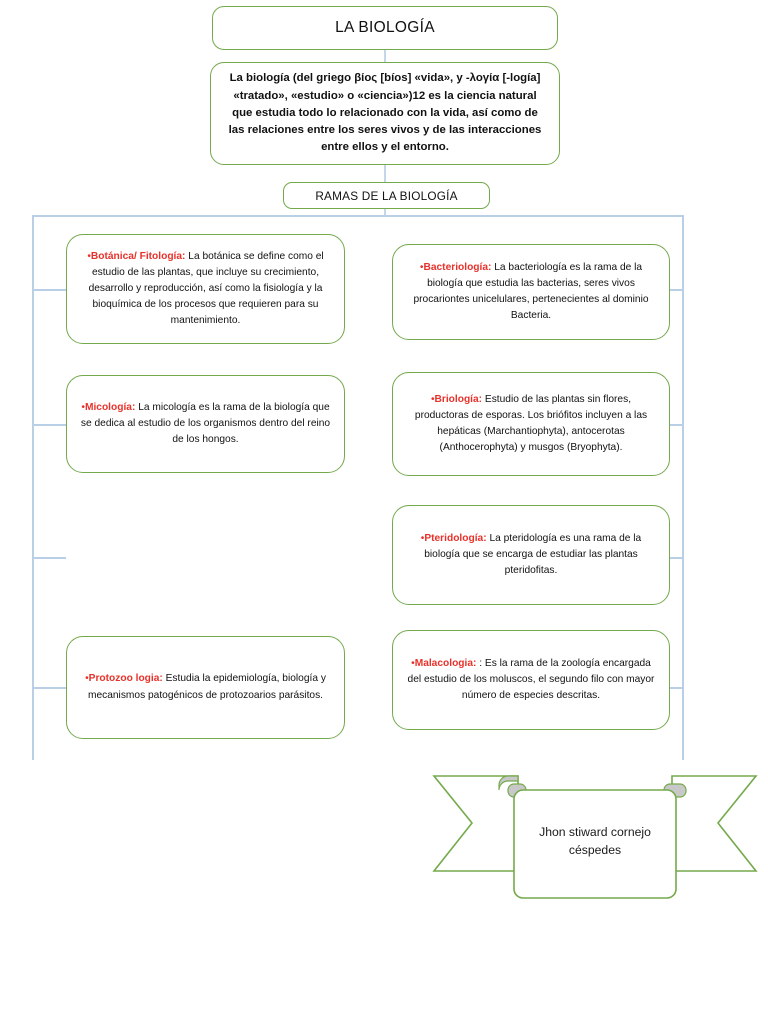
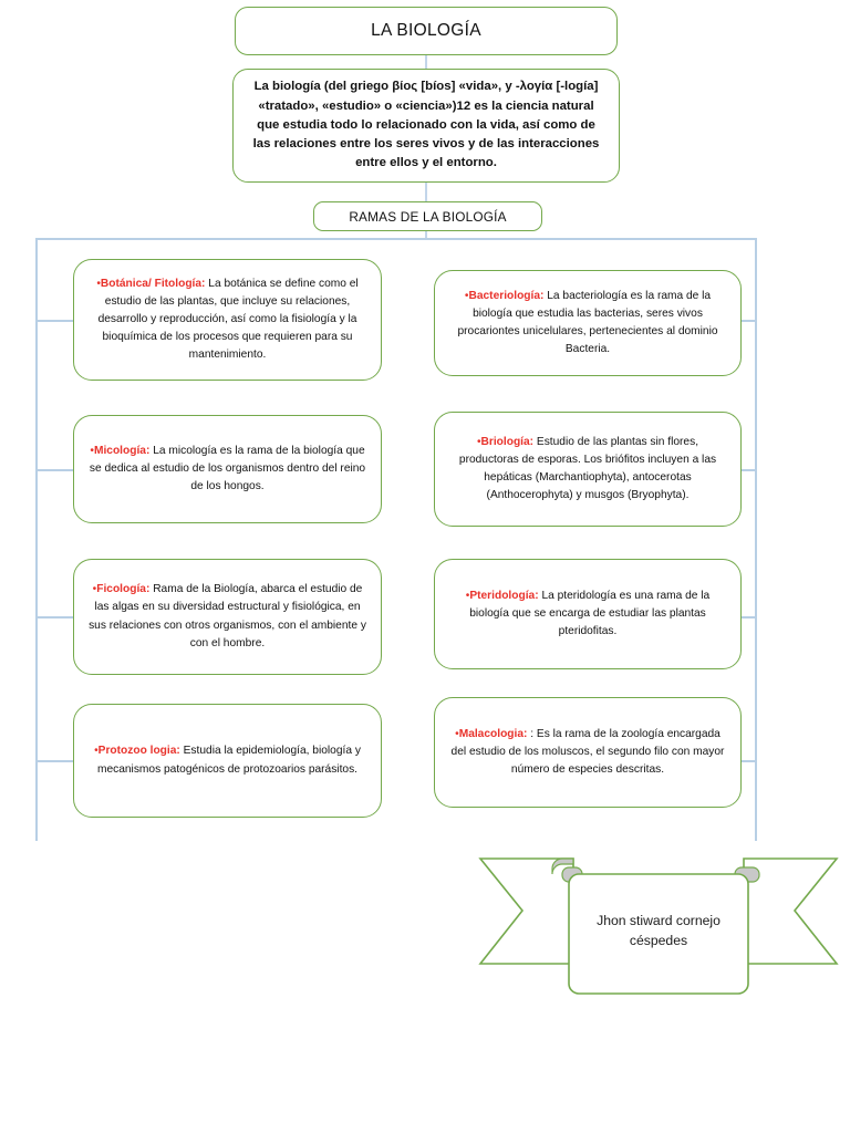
  LA BIOLOGÍA
  La biología (del griego βίος [bíos] «vida», y -λογία [-logía] «tratado», «estudio» o «ciencia»)12 es la ciencia natural que estudia todo lo relacionado con la vida, así como de las relaciones entre los seres vivos y de las interacciones entre ellos y el entorno.
  RAMAS DE LA BIOLOGÍA
- •Botánica/ Fitología: La botánica se define como el estudio de las plantas, que incluye su crecimiento, desarrollo y reproducción, así como la fisiología y la bioquímica de los procesos que requieren para su mantenimiento.
+ •Botánica/ Fitología: La botánica se define como el estudio de las plantas, que incluye su relaciones, desarrollo y reproducción, así como la fisiología y la bioquímica de los procesos que requieren para su mantenimiento.
  •Micología: La micología es la rama de la biología que se dedica al estudio de los organismos dentro del reino de los hongos.
+ •Ficología: Rama de la Biología, abarca el estudio de las algas en su diversidad estructural y fisiológica, en sus relaciones con otros organismos, con el ambiente y con el hombre.
  •Protozoo logia: Estudia la epidemiología, biología y mecanismos patogénicos de protozoarios parásitos.
  •Bacteriología: La bacteriología es la rama de la biología que estudia las bacterias, seres vivos procariontes unicelulares, pertenecientes al dominio Bacteria.
  •Briología: Estudio de las plantas sin flores, productoras de esporas. Los briófitos incluyen a las hepáticas (Marchantiophyta), antocerotas (Anthocerophyta) y musgos (Bryophyta).
  •Pteridología: La pteridología es una rama de la biología que se encarga de estudiar las plantas pteridofitas.
  •Malacologia: : Es la rama de la zoología encargada del estudio de los moluscos, el segundo filo con mayor número de especies descritas.
  Jhon stiward cornejo
  céspedes
